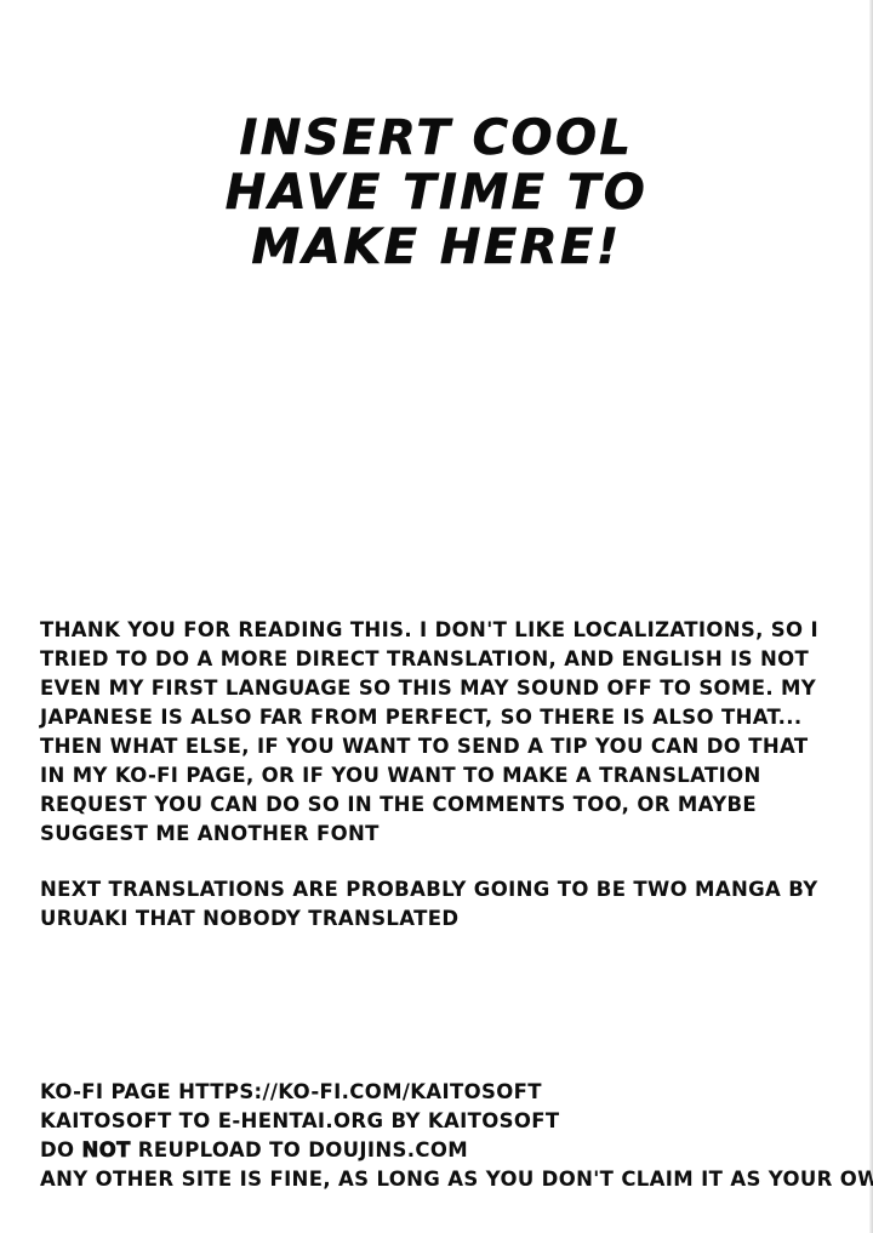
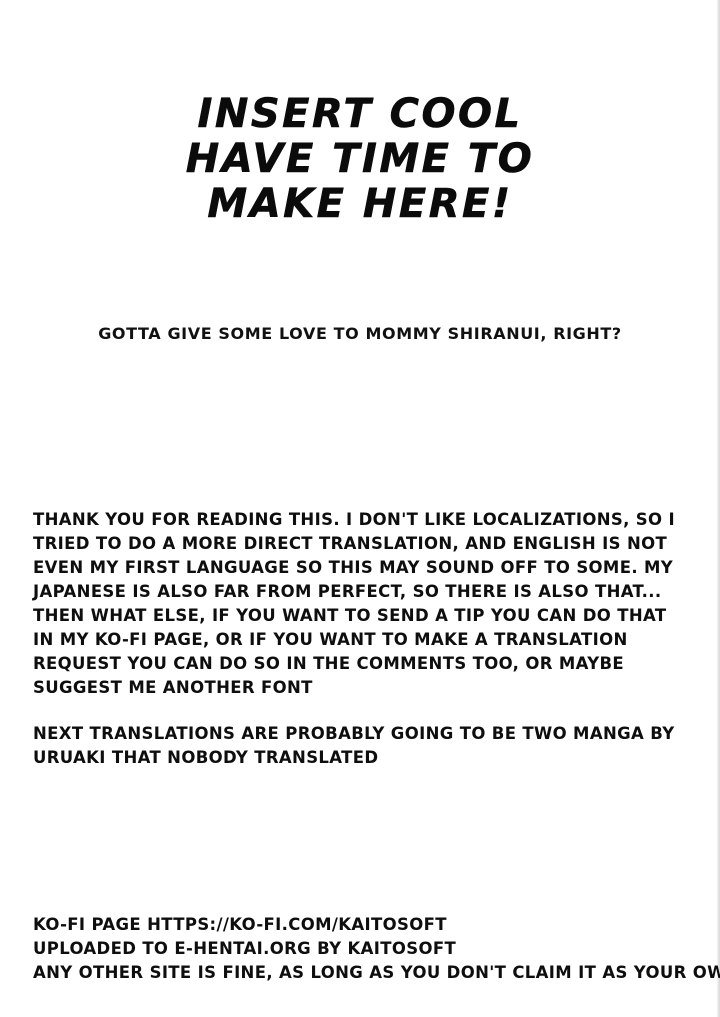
  INSERT COOL
  HAVE TIME TO
  MAKE HERE!
+ GOTTA GIVE SOME LOVE TO MOMMY SHIRANUI, RIGHT?
  THANK YOU FOR READING THIS. I DON'T LIKE LOCALIZATIONS, SO I TRIED TO DO A MORE DIRECT TRANSLATION, AND ENGLISH IS NOT EVEN MY FIRST LANGUAGE SO THIS MAY SOUND OFF TO SOME. MY JAPANESE IS ALSO FAR FROM PERFECT, SO THERE IS ALSO THAT... THEN WHAT ELSE, IF YOU WANT TO SEND A TIP YOU CAN DO THAT IN MY KO-FI PAGE, OR IF YOU WANT TO MAKE A TRANSLATION REQUEST YOU CAN DO SO IN THE COMMENTS TOO, OR MAYBE SUGGEST ME ANOTHER FONT
  NEXT TRANSLATIONS ARE PROBABLY GOING TO BE TWO MANGA BY URUAKI THAT NOBODY TRANSLATED
  KO-FI PAGE HTTPS://KO-FI.COM/KAITOSOFT
- KAITOSOFT TO E-HENTAI.ORG BY KAITOSOFT
+ UPLOADED TO E-HENTAI.ORG BY KAITOSOFT
- DO NOT REUPLOAD TO DOUJINS.COM
  ANY OTHER SITE IS FINE, AS LONG AS YOU DON'T CLAIM IT AS YOUR O
